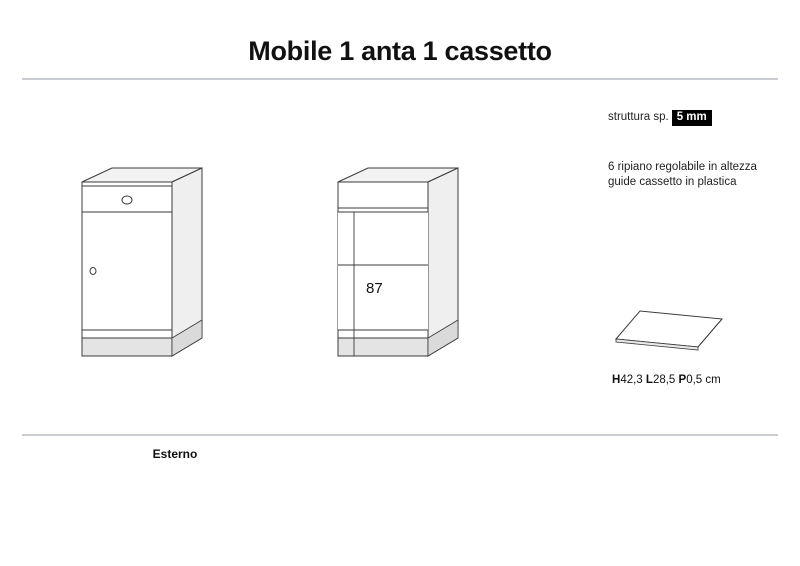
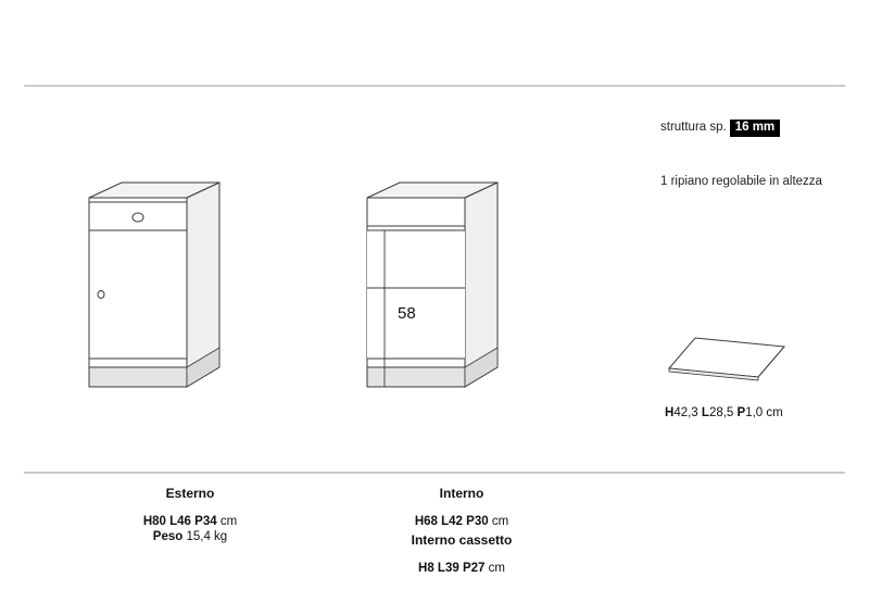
- Mobile 1 anta 1 cassetto
- struttura sp. 5 mm
+ struttura sp. 16 mm
- 6 ripiano regolabile in altezza
+ 1 ripiano regolabile in altezza
- guide cassetto in plastica
- H42,3 L28,5 P0,5 cm
+ H42,3 L28,5 P1,0 cm
- 87
+ 58
  Esterno
+ H80 L46 P34 cm
+ Peso 15,4 kg
+ Interno
+ H68 L42 P30 cm
+ Interno cassetto
+ H8 L39 P27 cm
